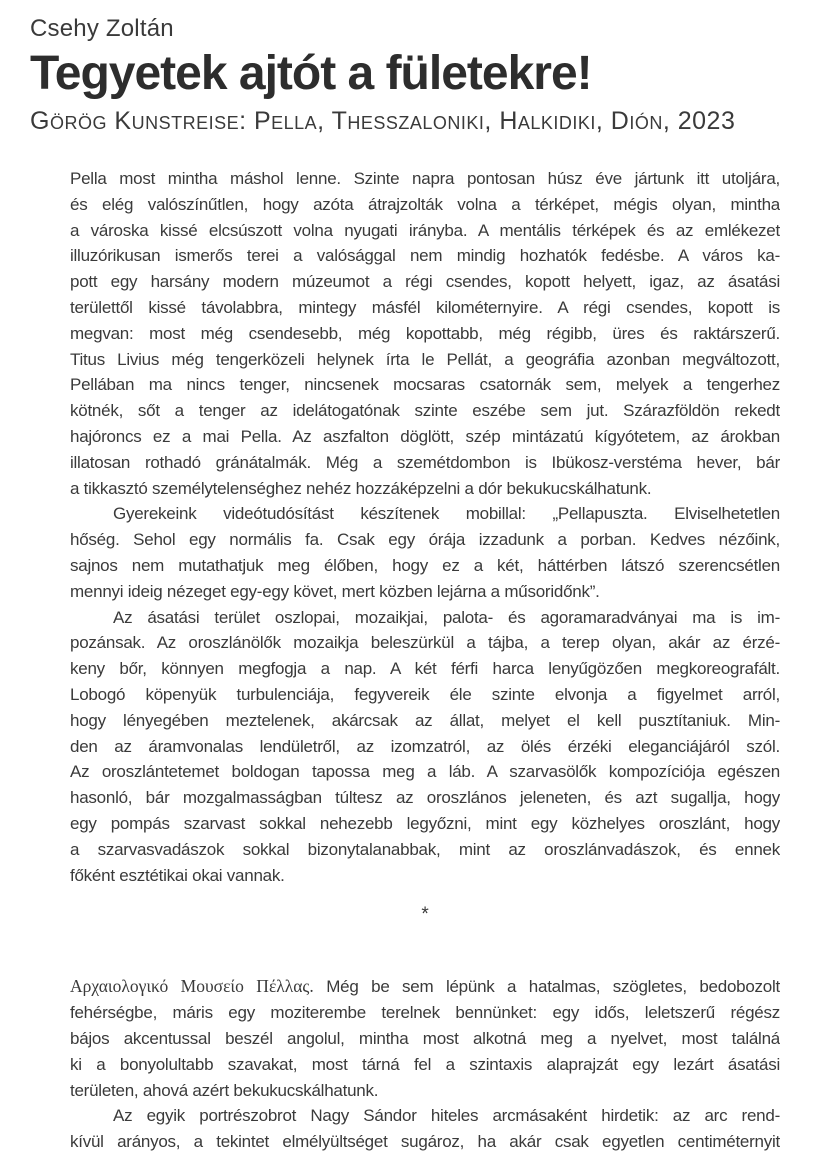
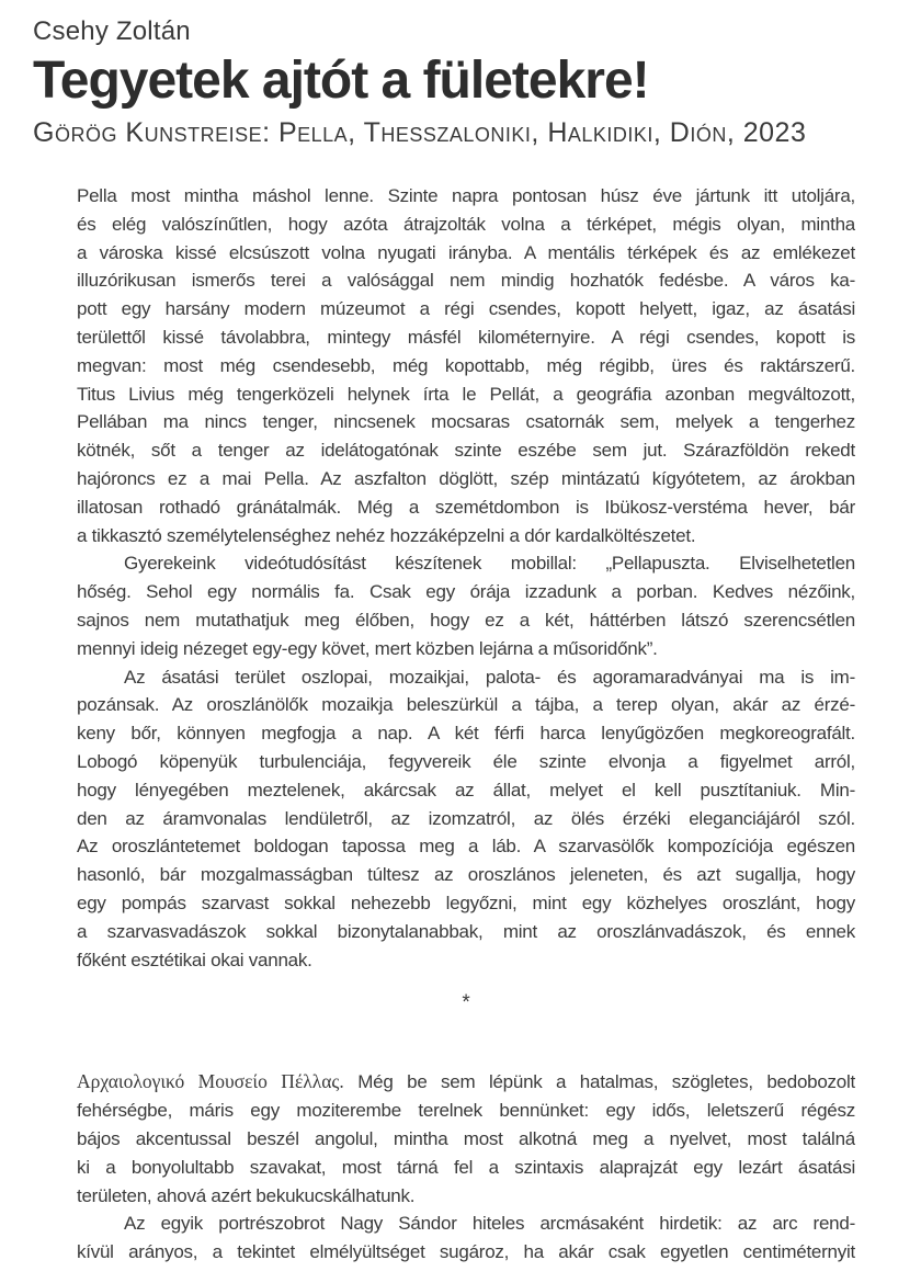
  Csehy Zoltán
  Tegyetek ajtót a fületekre!
  Görög Kunstreise: Pella, Thesszaloniki, Halkidiki, Dión, 2023
  Pella most mintha máshol lenne. Szinte napra pontosan húsz éve jártunk itt utoljára,
  és elég valószínűtlen, hogy azóta átrajzolták volna a térképet, mégis olyan, mintha
  a városka kissé elcsúszott volna nyugati irányba. A mentális térképek és az emlékezet
  illuzórikusan ismerős terei a valósággal nem mindig hozhatók fedésbe. A város ka-
  pott egy harsány modern múzeumot a régi csendes, kopott helyett, igaz, az ásatási
  területtől kissé távolabbra, mintegy másfél kilométernyire. A régi csendes, kopott is
  megvan: most még csendesebb, még kopottabb, még régibb, üres és raktárszerű.
  Titus Livius még tengerközeli helynek írta le Pellát, a geográfia azonban megváltozott,
  Pellában ma nincs tenger, nincsenek mocsaras csatornák sem, melyek a tengerhez
  kötnék, sőt a tenger az idelátogatónak szinte eszébe sem jut. Szárazföldön rekedt
  hajóroncs ez a mai Pella. Az aszfalton döglött, szép mintázatú kígyótetem, az árokban
  illatosan rothadó gránátalmák. Még a szemétdombon is Ibükosz-verstéma hever, bár
- a tikkasztó személytelenséghez nehéz hozzáképzelni a dór bekukucskálhatunk.
+ a tikkasztó személytelenséghez nehéz hozzáképzelni a dór kardalköltészetet.
  Gyerekeink videótudósítást készítenek mobillal: „Pellapuszta. Elviselhetetlen
  hőség. Sehol egy normális fa. Csak egy órája izzadunk a porban. Kedves nézőink,
  sajnos nem mutathatjuk meg élőben, hogy ez a két, háttérben látszó szerencsétlen
  mennyi ideig nézeget egy-egy követ, mert közben lejárna a műsoridőnk”.
  Az ásatási terület oszlopai, mozaikjai, palota- és agoramaradványai ma is im-
  pozánsak. Az oroszlánölők mozaikja beleszürkül a tájba, a terep olyan, akár az érzé-
  keny bőr, könnyen megfogja a nap. A két férfi harca lenyűgözően megkoreografált.
  Lobogó köpenyük turbulenciája, fegyvereik éle szinte elvonja a figyelmet arról,
  hogy lényegében meztelenek, akárcsak az állat, melyet el kell pusztítaniuk. Min-
  den az áramvonalas lendületről, az izomzatról, az ölés érzéki eleganciájáról szól.
  Az oroszlántetemet boldogan tapossa meg a láb. A szarvasölők kompozíciója egészen
  hasonló, bár mozgalmasságban túltesz az oroszlános jeleneten, és azt sugallja, hogy
  egy pompás szarvast sokkal nehezebb legyőzni, mint egy közhelyes oroszlánt, hogy
  a szarvasvadászok sokkal bizonytalanabbak, mint az oroszlánvadászok, és ennek
  főként esztétikai okai vannak.
  *
  Αρχαιολογικό Μουσείο Πέλλας. Még be sem lépünk a hatalmas, szögletes, bedobozolt
  fehérségbe, máris egy moziterembe terelnek bennünket: egy idős, leletszerű régész
  bájos akcentussal beszél angolul, mintha most alkotná meg a nyelvet, most találná
  ki a bonyolultabb szavakat, most tárná fel a szintaxis alaprajzát egy lezárt ásatási
  területen, ahová azért bekukucskálhatunk.
  Az egyik portrészobrot Nagy Sándor hiteles arcmásaként hirdetik: az arc rend-
  kívül arányos, a tekintet elmélyültséget sugároz, ha akár csak egyetlen centiméternyit
